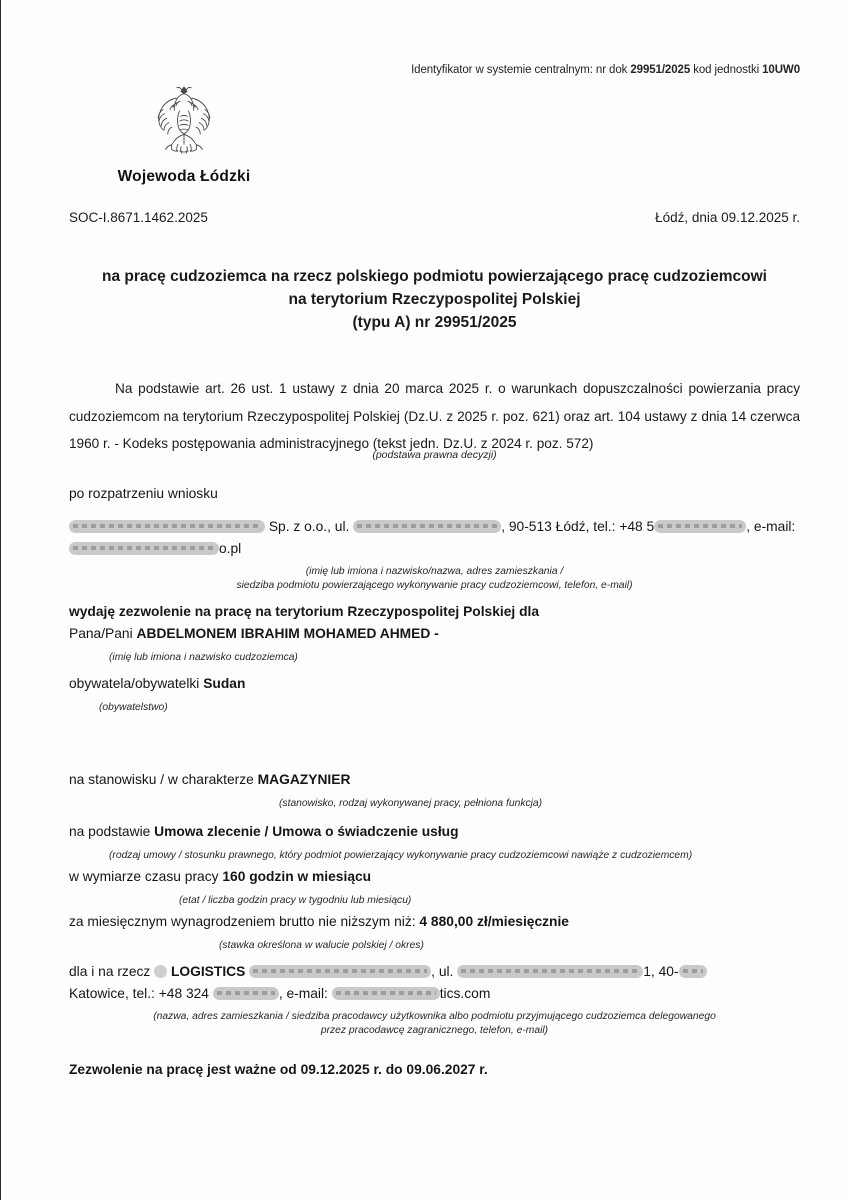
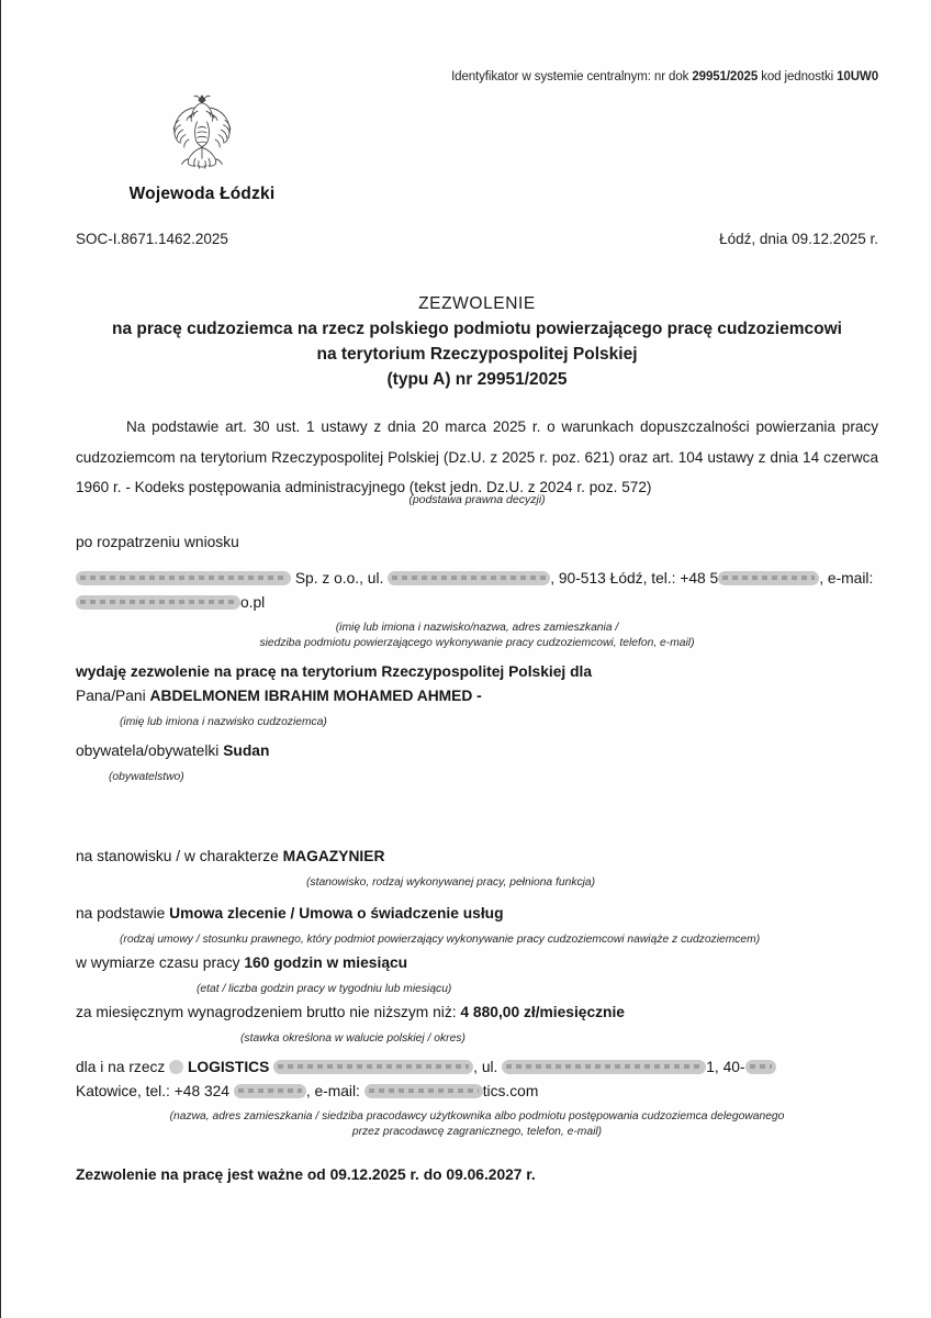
  Identyfikator w systemie centralnym: nr dok 29951/2025 kod jednostki 10UW0
  Wojewoda Łódzki
  SOC-I.8671.1462.2025
  Łódź, dnia 09.12.2025 r.
+ ZEZWOLENIE
  na pracę cudzoziemca na rzecz polskiego podmiotu powierzającego pracę cudzoziemcowi
  na terytorium Rzeczypospolitej Polskiej
  (typu A) nr 29951/2025
- Na podstawie art. 26 ust. 1 ustawy z dnia 20 marca 2025 r. o warunkach dopuszczalności powierzania pracy cudzoziemcom na terytorium Rzeczypospolitej Polskiej (Dz.U. z 2025 r. poz. 621) oraz art. 104 ustawy z dnia 14 czerwca 1960 r. - Kodeks postępowania administracyjnego (tekst jedn. Dz.U. z 2024 r. poz. 572)
+ Na podstawie art. 30 ust. 1 ustawy z dnia 20 marca 2025 r. o warunkach dopuszczalności powierzania pracy cudzoziemcom na terytorium Rzeczypospolitej Polskiej (Dz.U. z 2025 r. poz. 621) oraz art. 104 ustawy z dnia 14 czerwca 1960 r. - Kodeks postępowania administracyjnego (tekst jedn. Dz.U. z 2024 r. poz. 572)
  (podstawa prawna decyzji)
  po rozpatrzeniu wniosku
  Sp. z o.o., ul. , 90-513 Łódź, tel.: +48 5 , e-mail:
  o.pl
  (imię lub imiona i nazwisko/nazwa, adres zamieszkania /
  siedziba podmiotu powierzającego wykonywanie pracy cudzoziemcowi, telefon, e-mail)
  wydaję zezwolenie na pracę na terytorium Rzeczypospolitej Polskiej dla
  Pana/Pani ABDELMONEM IBRAHIM MOHAMED AHMED -
  (imię lub imiona i nazwisko cudzoziemca)
  obywatela/obywatelki Sudan
  (obywatelstwo)
  na stanowisku / w charakterze MAGAZYNIER
  (stanowisko, rodzaj wykonywanej pracy, pełniona funkcja)
  na podstawie Umowa zlecenie / Umowa o świadczenie usług
  (rodzaj umowy / stosunku prawnego, który podmiot powierzający wykonywanie pracy cudzoziemcowi nawiąże z cudzoziemcem)
  w wymiarze czasu pracy 160 godzin w miesiącu
  (etat / liczba godzin pracy w tygodniu lub miesiącu)
  za miesięcznym wynagrodzeniem brutto nie niższym niż: 4 880,00 zł/miesięcznie
  (stawka określona w walucie polskiej / okres)
  dla i na rzecz LOGISTICS , ul. 1, 40-
  Katowice, tel.: +48 324 , e-mail: tics.com
- (nazwa, adres zamieszkania / siedziba pracodawcy użytkownika albo podmiotu przyjmującego cudzoziemca delegowanego
+ (nazwa, adres zamieszkania / siedziba pracodawcy użytkownika albo podmiotu postępowania cudzoziemca delegowanego
  przez pracodawcę zagranicznego, telefon, e-mail)
  Zezwolenie na pracę jest ważne od 09.12.2025 r. do 09.06.2027 r.
